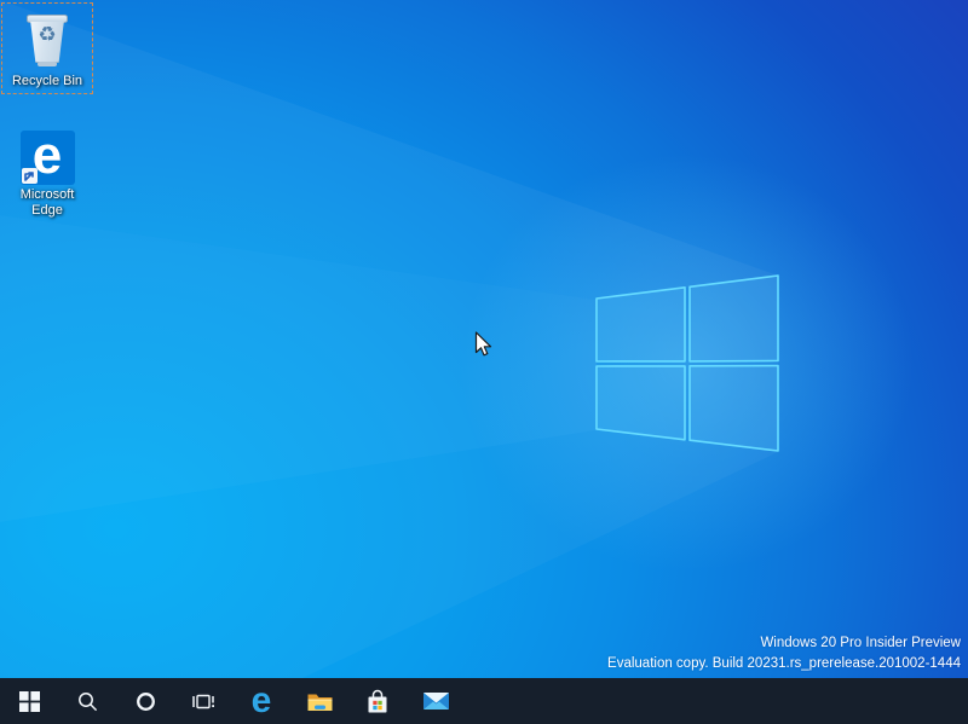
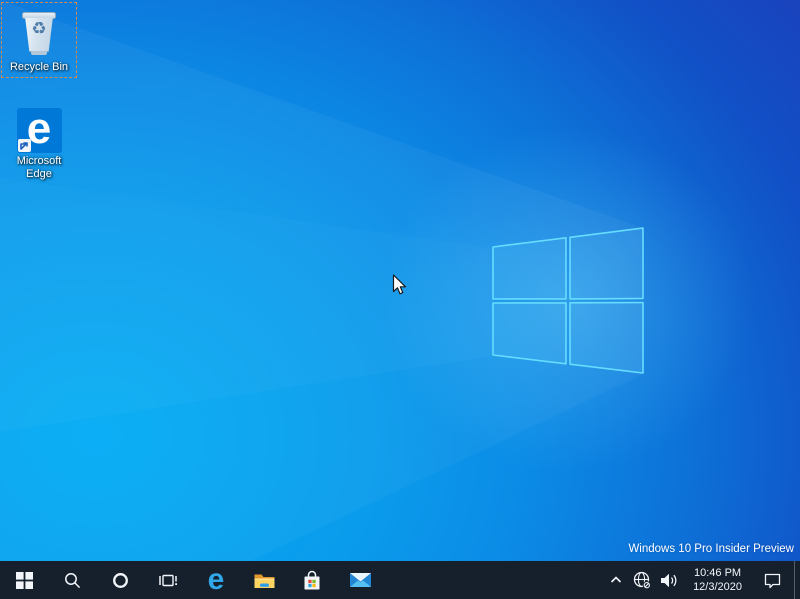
  ♻
  Recycle Bin
  e
  Microsoft
  Edge
- Windows 20 Pro Insider Preview
+ Windows 10 Pro Insider Preview
- Evaluation copy. Build 20231.rs_prerelease.201002-1444
  e
+ 10:46 PM
+ 12/3/2020
